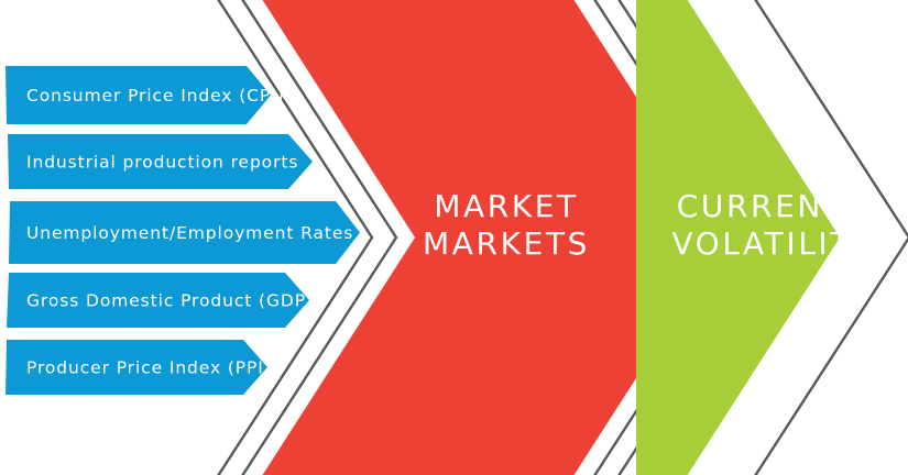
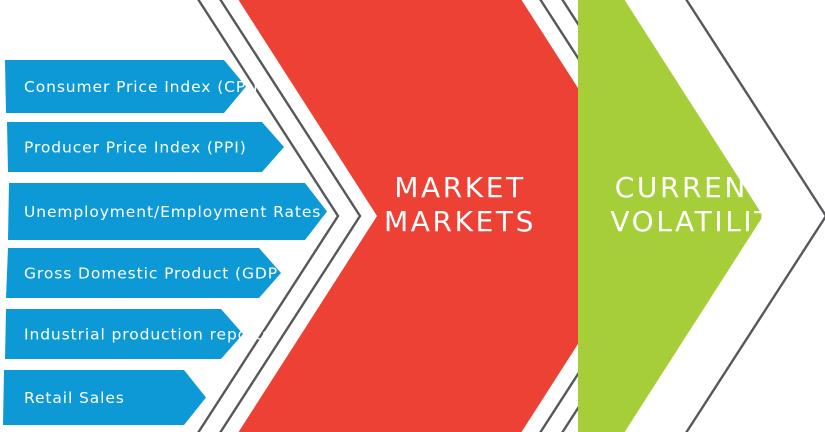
  MARKET
  MARKETS
  CURRENCY
  VOLATILITY
  Consumer Price Index (CPI)
- Industrial production reports
+ Producer Price Index (PPI)
  Unemployment/Employment Rates
  Gross Domestic Product (GDP)
- Producer Price Index (PPI)
+ Industrial production reports
+ Retail Sales
